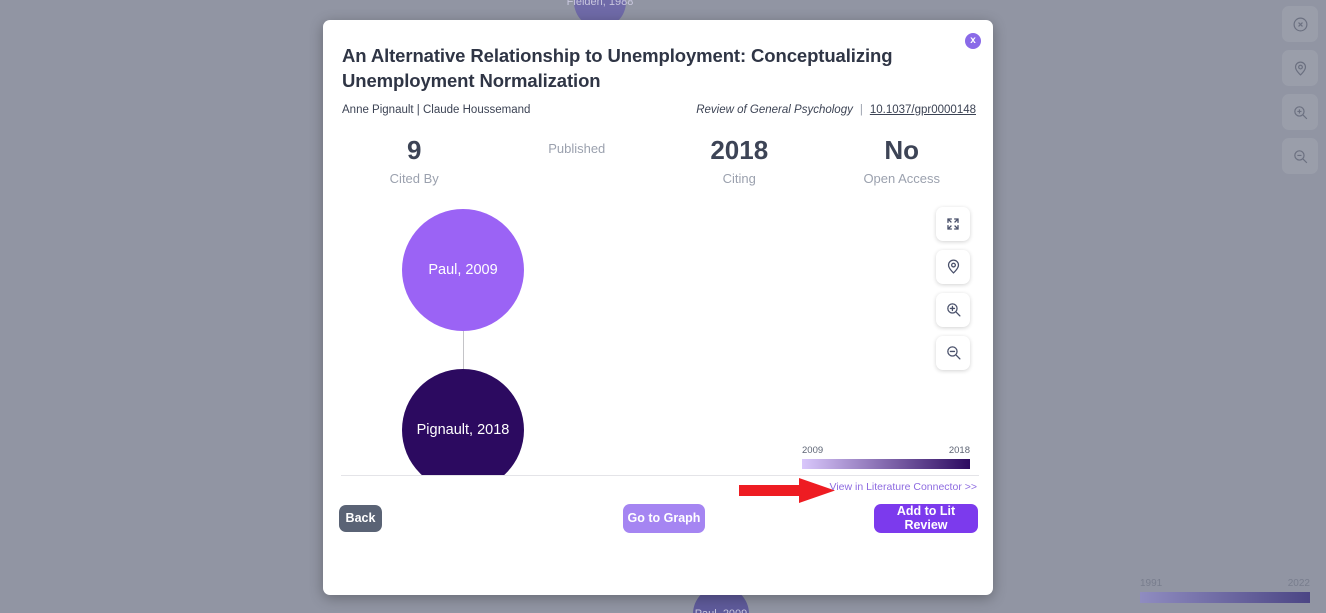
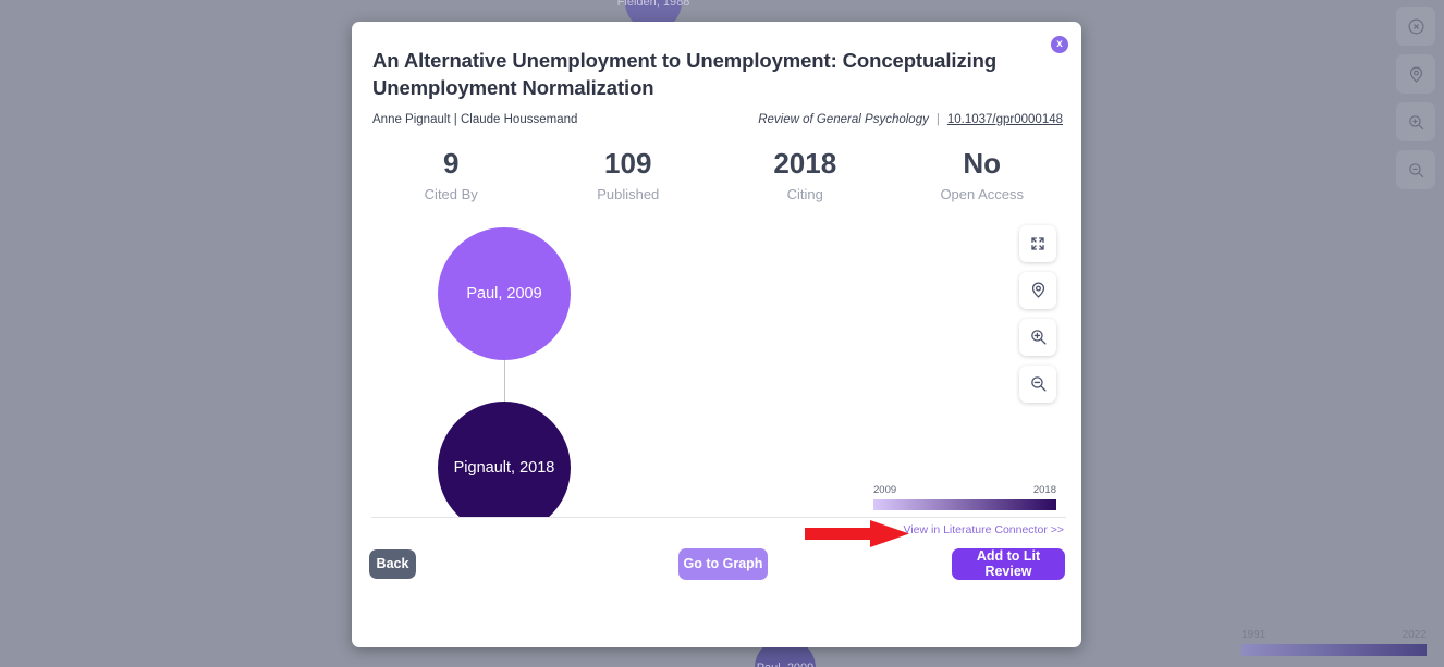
  Fielden, 1988
  1991
  2022
  x
- An Alternative Relationship to Unemployment: Conceptualizing Unemployment Normalization
+ An Alternative Unemployment to Unemployment: Conceptualizing Unemployment Normalization
  Anne Pignault | Claude Houssemand
  Review of General Psychology
  |
  10.1037/gpr0000148
  9
  Cited By
+ 109
  Published
  2018
  Citing
  No
  Open Access
  Paul, 2009
  Pignault, 2018
  2009
  2018
  View in Literature Connector >>
  Back
  Go to Graph
  Add to Lit Review
